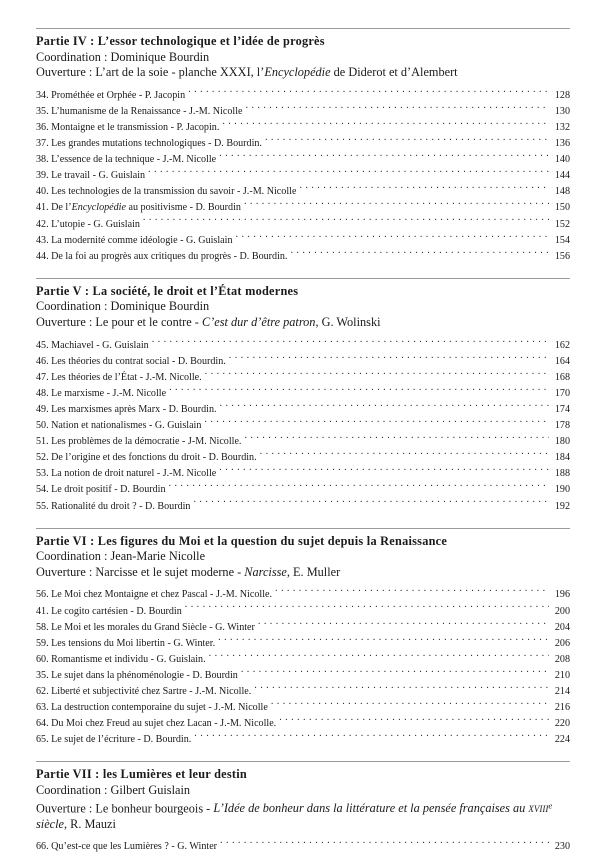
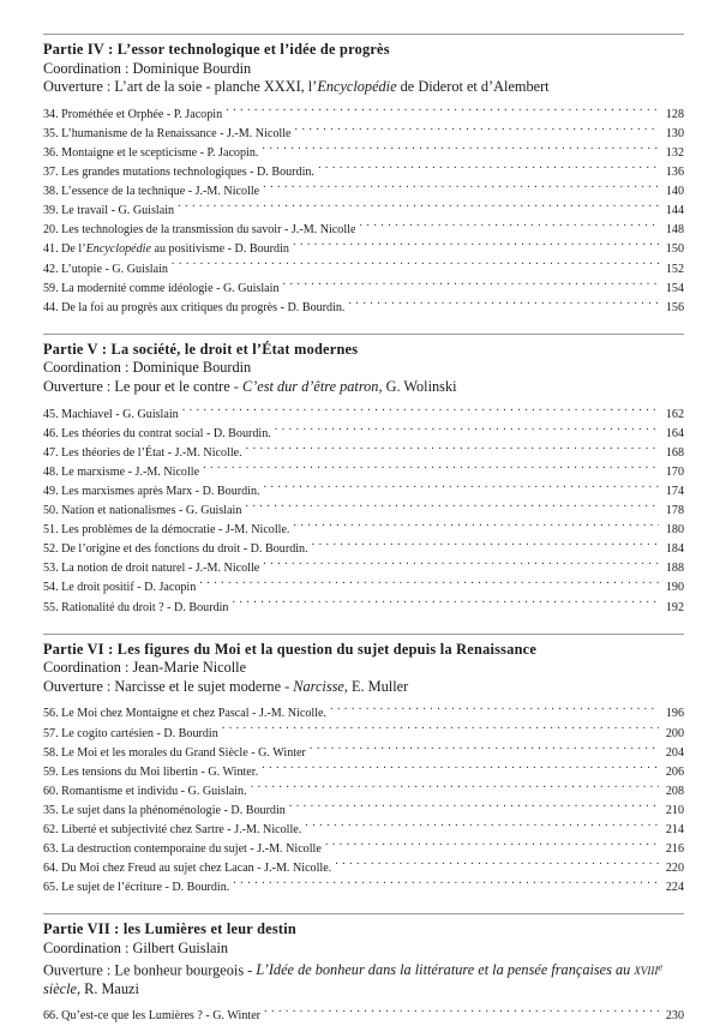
  Partie IV : L’essor technologique et l’idée de progrès
  Coordination : Dominique Bourdin
  Ouverture : L’art de la soie - planche XXXI, l’Encyclopédie de Diderot et d’Alembert
  34. Prométhée et Orphée - P. Jacopin
  128
  35. L’humanisme de la Renaissance - J.-M. Nicolle
  130
- 36. Montaigne et le transmission - P. Jacopin.
+ 36. Montaigne et le scepticisme - P. Jacopin.
  132
  37. Les grandes mutations technologiques - D. Bourdin.
  136
  38. L’essence de la technique - J.-M. Nicolle
  140
  39. Le travail - G. Guislain
  144
- 40. Les technologies de la transmission du savoir - J.-M. Nicolle
+ 20. Les technologies de la transmission du savoir - J.-M. Nicolle
  148
  41. De l’Encyclopédie au positivisme - D. Bourdin
  150
  42. L’utopie - G. Guislain
  152
- 43. La modernité comme idéologie - G. Guislain
+ 59. La modernité comme idéologie - G. Guislain
  154
  44. De la foi au progrès aux critiques du progrès - D. Bourdin.
  156
  Partie V : La société, le droit et l’État modernes
  Coordination : Dominique Bourdin
  Ouverture : Le pour et le contre - C’est dur d’être patron, G. Wolinski
  45. Machiavel - G. Guislain
  162
  46. Les théories du contrat social - D. Bourdin.
  164
  47. Les théories de l’État - J.-M. Nicolle.
  168
  48. Le marxisme - J.-M. Nicolle
  170
  49. Les marxismes après Marx - D. Bourdin.
  174
  50. Nation et nationalismes - G. Guislain
  178
  51. Les problèmes de la démocratie - J-M. Nicolle.
  180
  52. De l’origine et des fonctions du droit - D. Bourdin.
  184
  53. La notion de droit naturel - J.-M. Nicolle
  188
- 54. Le droit positif - D. Bourdin
+ 54. Le droit positif - D. Jacopin
  190
  55. Rationalité du droit ? - D. Bourdin
  192
  Partie VI : Les figures du Moi et la question du sujet depuis la Renaissance
  Coordination : Jean-Marie Nicolle
  Ouverture : Narcisse et le sujet moderne - Narcisse, E. Muller
  56. Le Moi chez Montaigne et chez Pascal - J.-M. Nicolle.
  196
- 41. Le cogito cartésien - D. Bourdin
+ 57. Le cogito cartésien - D. Bourdin
  200
  58. Le Moi et les morales du Grand Siècle - G. Winter
  204
  59. Les tensions du Moi libertin - G. Winter.
  206
  60. Romantisme et individu - G. Guislain.
  208
  35. Le sujet dans la phénoménologie - D. Bourdin
  210
  62. Liberté et subjectivité chez Sartre - J.-M. Nicolle.
  214
  63. La destruction contemporaine du sujet - J.-M. Nicolle
  216
  64. Du Moi chez Freud au sujet chez Lacan - J.-M. Nicolle.
  220
  65. Le sujet de l’écriture - D. Bourdin.
  224
  Partie VII : les Lumières et leur destin
  Coordination : Gilbert Guislain
  Ouverture : Le bonheur bourgeois - L’Idée de bonheur dans la littérature et la pensée françaises au xviiie siècle, R. Mauzi
  66. Qu’est-ce que les Lumières ? - G. Winter
  230
